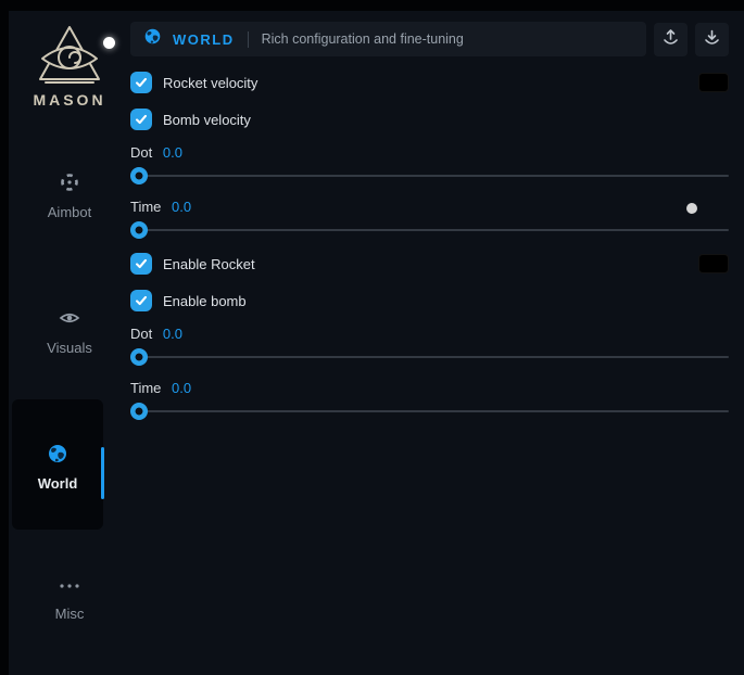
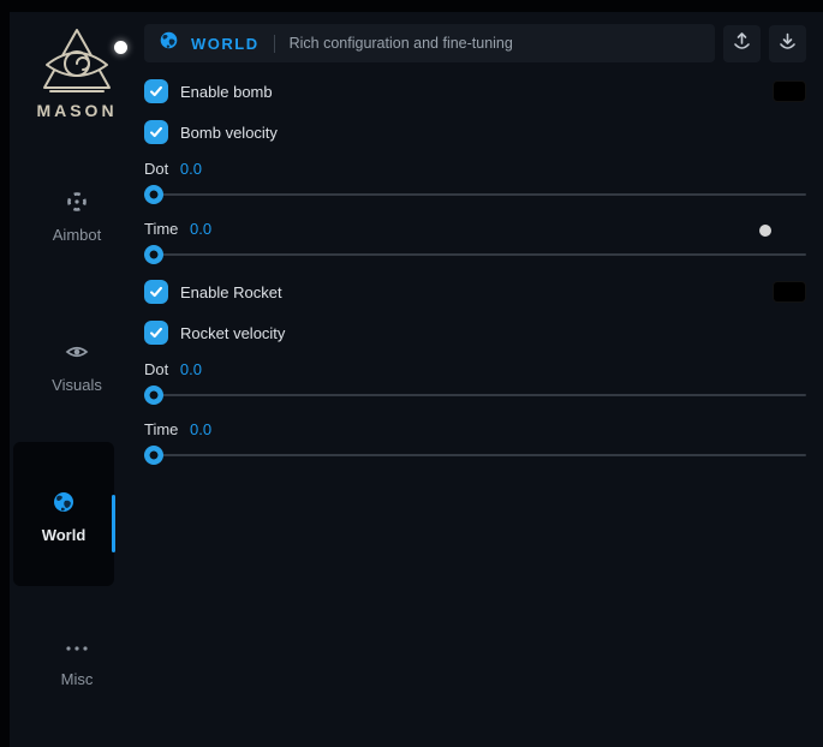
  MASON
  Aimbot
  Visuals
  World
  Misc
  WORLD
  Rich configuration and fine-tuning
- Rocket velocity
+ Enable bomb
  Bomb velocity
  Dot 0.0
  Time 0.0
  Enable Rocket
- Enable bomb
+ Rocket velocity
  Dot 0.0
  Time 0.0
